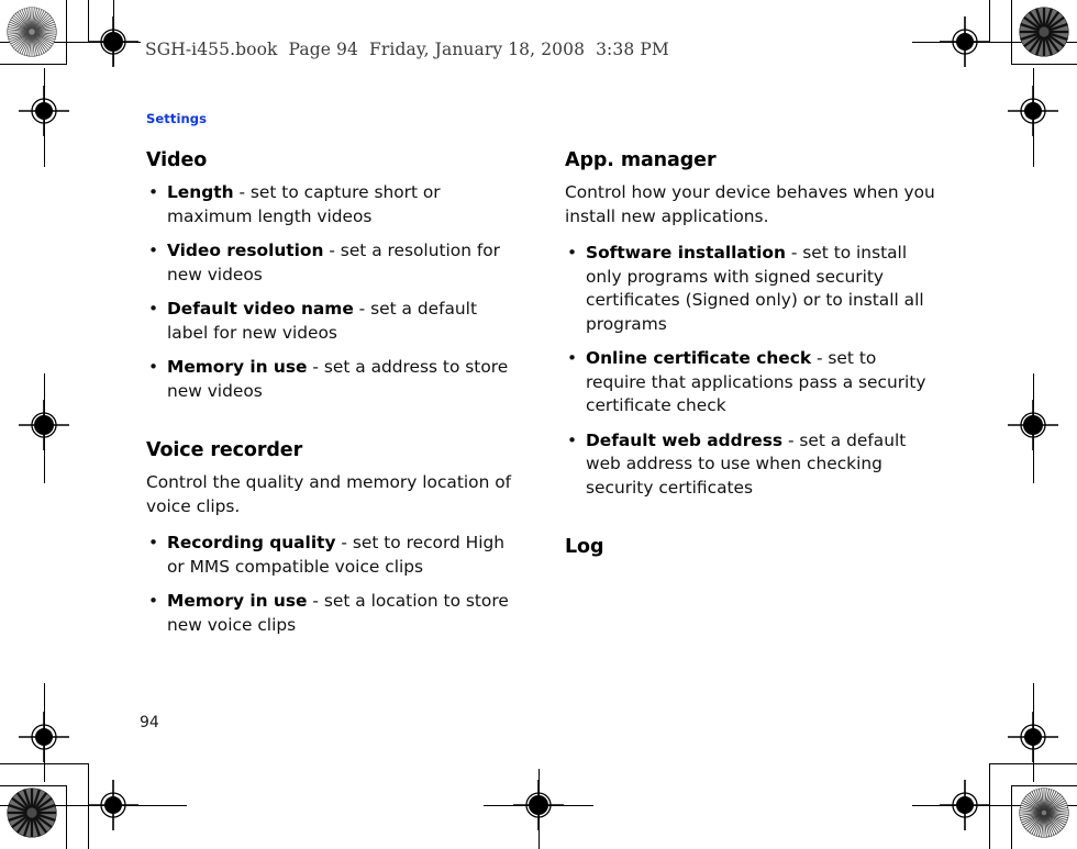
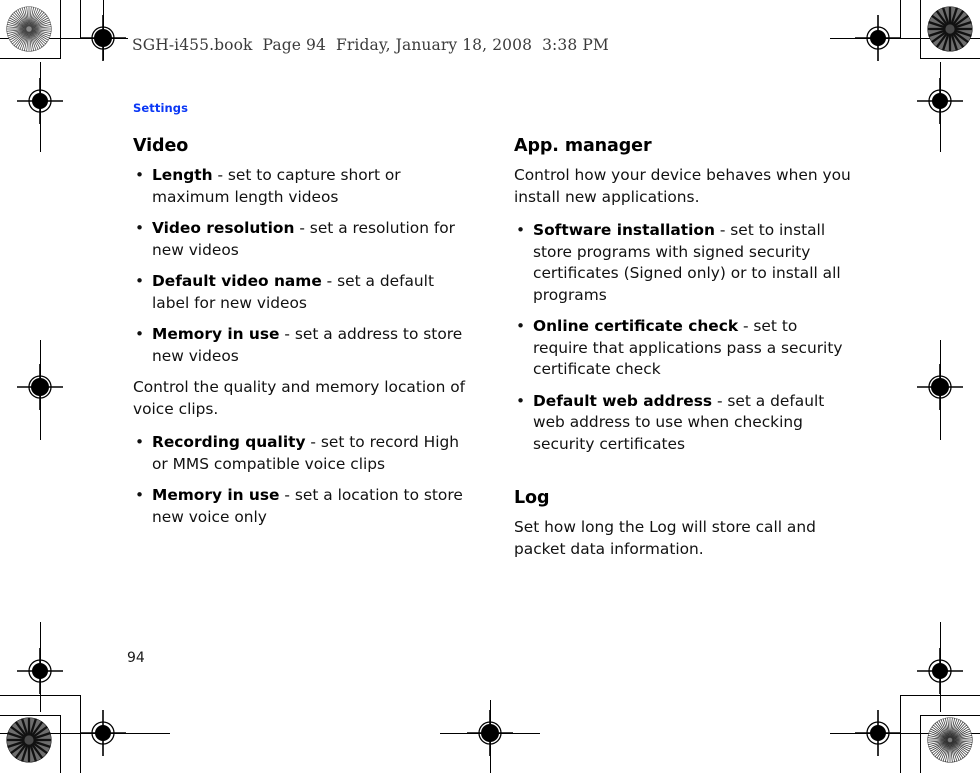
  SGH-i455.book Page 94 Friday, January 18, 2008 3:38 PM
  Settings
  Video
  •
  Length - set to capture short or maximum length videos
  •
  Video resolution - set a resolution for new videos
  •
  Default video name - set a default label for new videos
  •
  Memory in use - set a address to store new videos
- Voice recorder
  Control the quality and memory location of voice clips.
  •
  Recording quality - set to record High or MMS compatible voice clips
  •
- Memory in use - set a location to store new voice clips
+ Memory in use - set a location to store new voice only
  App. manager
  Control how your device behaves when you install new applications.
  •
- Software installation - set to install only programs with signed security certificates (Signed only) or to install all programs
+ Software installation - set to install store programs with signed security certificates (Signed only) or to install all programs
  •
  Online certificate check - set to require that applications pass a security certificate check
  •
  Default web address - set a default web address to use when checking security certificates
  Log
+ Set how long the Log will store call and packet data information.
  94
